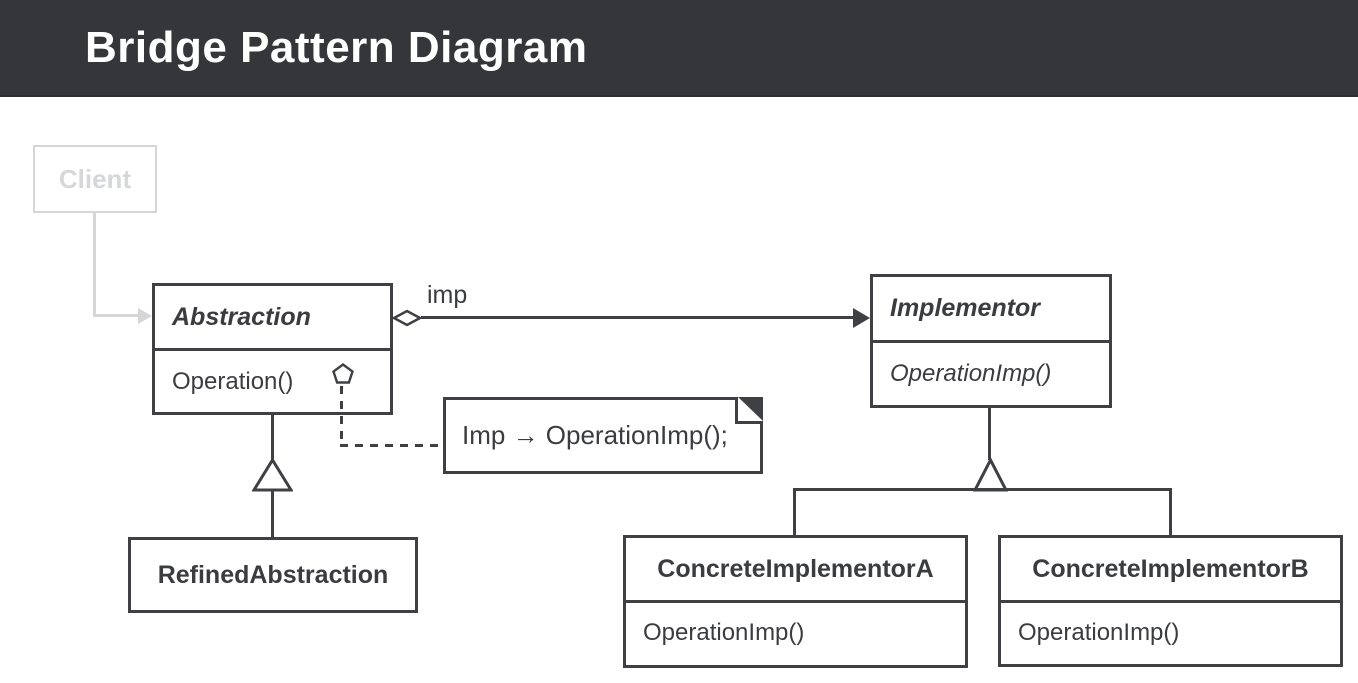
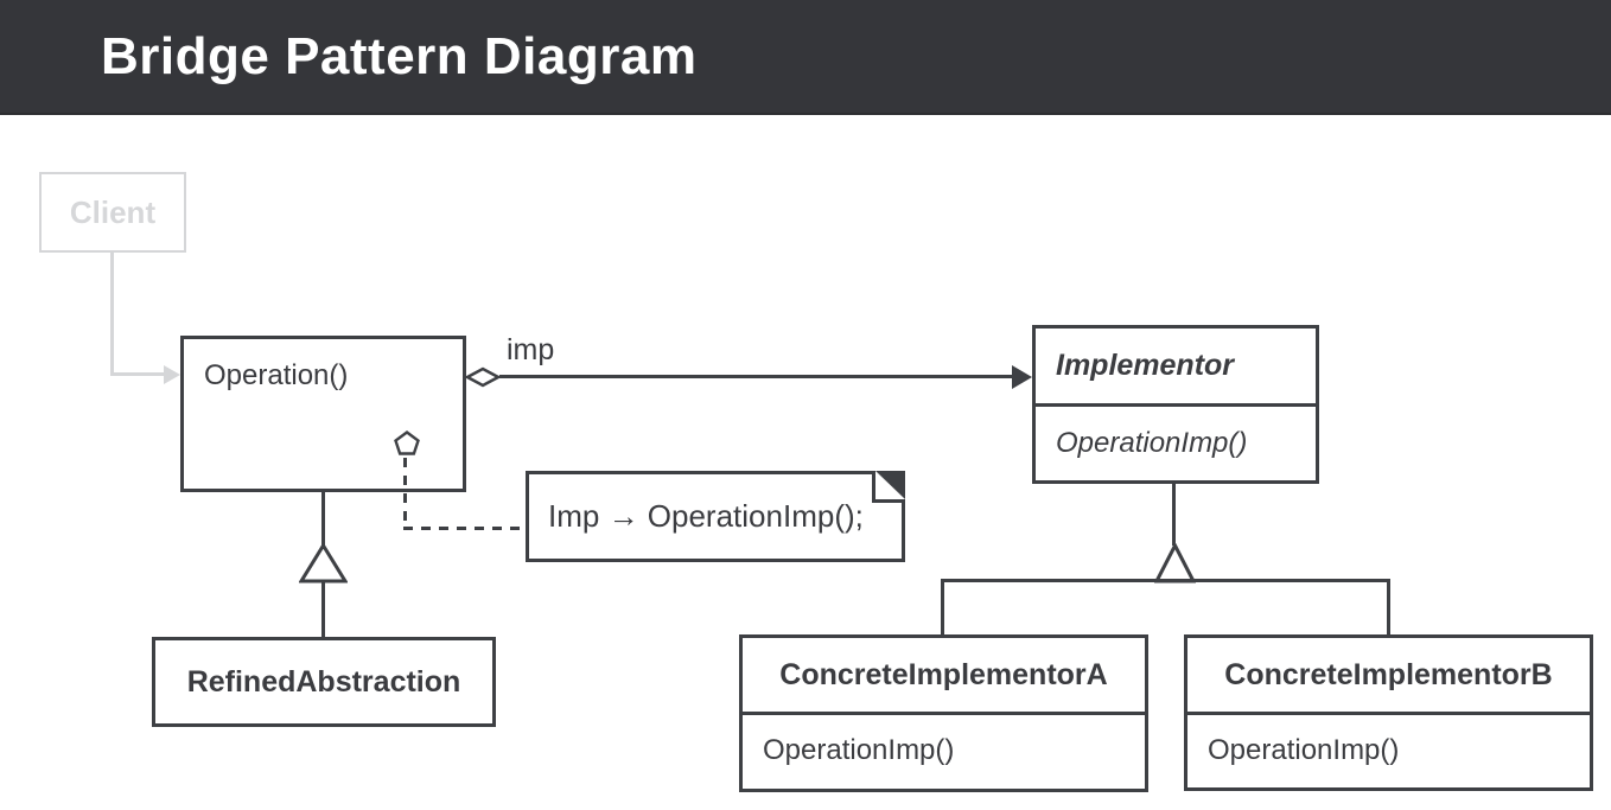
  Bridge Pattern Diagram
  Client
- Abstraction
  Operation()
  Imp → OperationImp();
  imp
  Implementor
  OperationImp()
  RefinedAbstraction
  ConcreteImplementorA
  OperationImp()
  ConcreteImplementorB
  OperationImp()
